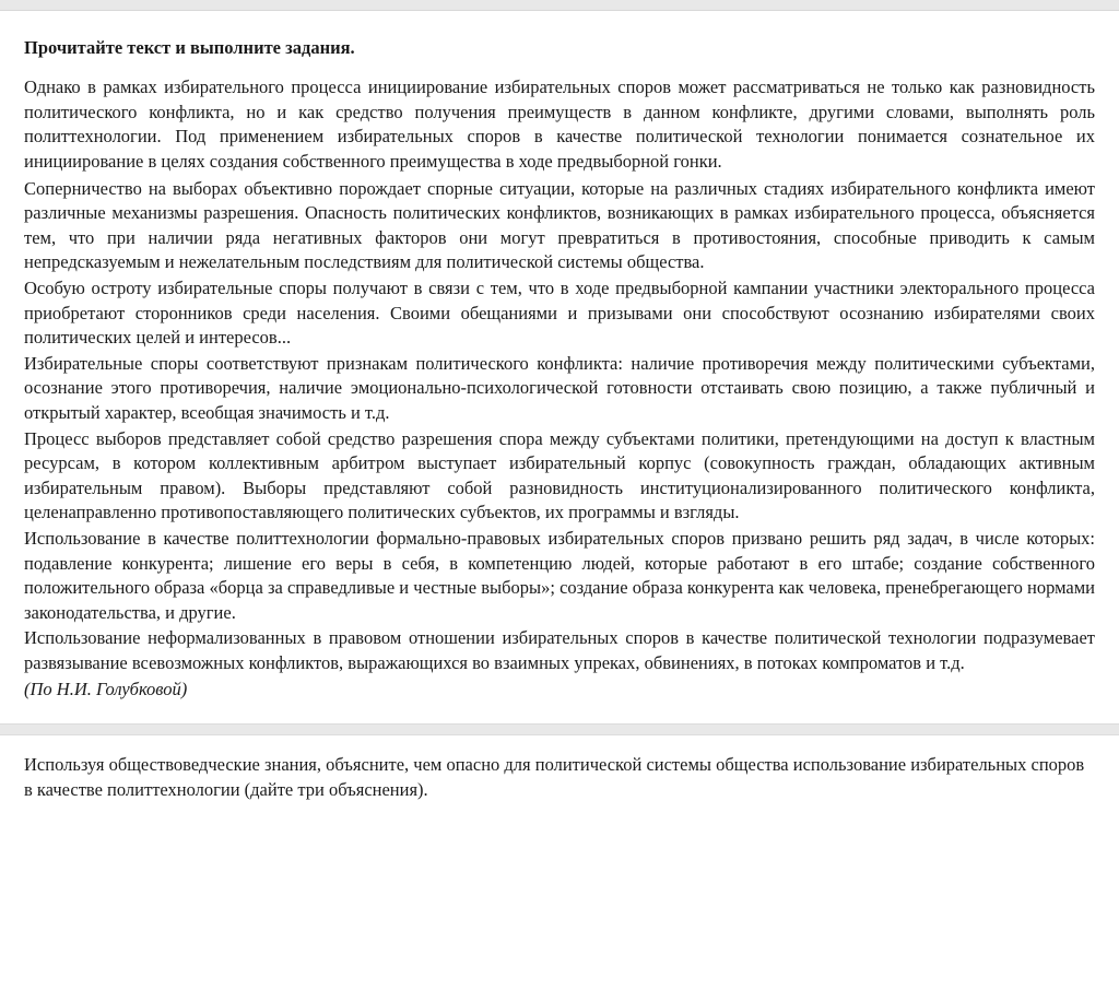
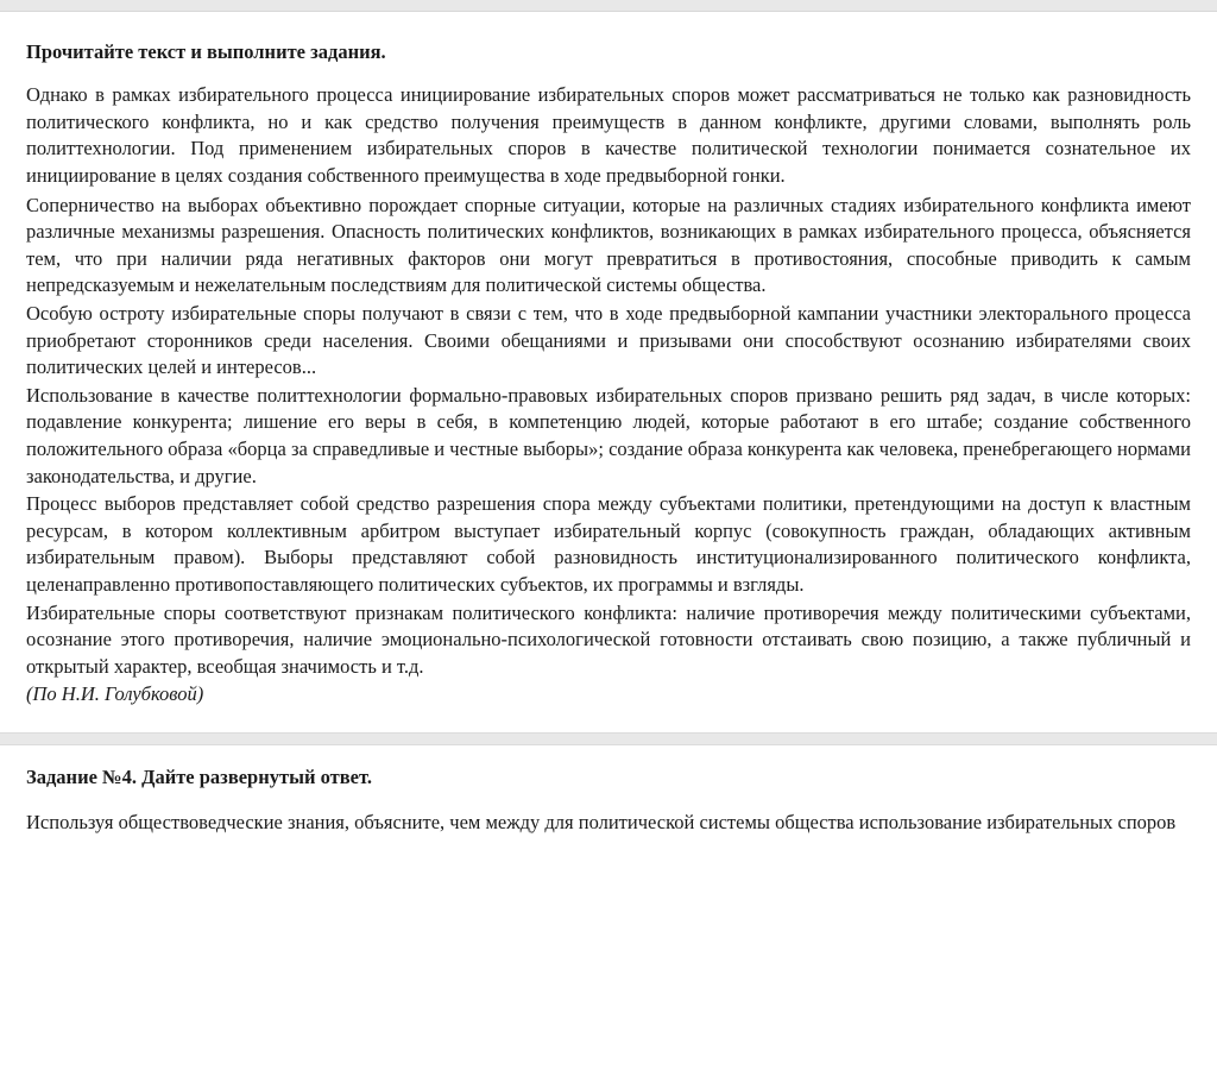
  Прочитайте текст и выполните задания.
  Однако в рамках избирательного процесса инициирование избирательных споров может рассматриваться не только как разновидность политического конфликта, но и как средство получения преимуществ в данном конфликте, другими словами, выполнять роль политтехнологии. Под применением избирательных споров в качестве политической технологии понимается сознательное их инициирование в целях создания собственного преимущества в ходе предвыборной гонки.
  Соперничество на выборах объективно порождает спорные ситуации, которые на различных стадиях избирательного конфликта имеют различные механизмы разрешения. Опасность политических конфликтов, возникающих в рамках избирательного процесса, объясняется тем, что при наличии ряда негативных факторов они могут превратиться в противостояния, способные приводить к самым непредсказуемым и нежелательным последствиям для политической системы общества.
  Особую остроту избирательные споры получают в связи с тем, что в ходе предвыборной кампании участники электорального процесса приобретают сторонников среди населения. Своими обещаниями и призывами они способствуют осознанию избирателями своих политических целей и интересов...
- Избирательные споры соответствуют признакам политического конфликта: наличие противоречия между политическими субъектами, осознание этого противоречия, наличие эмоционально-психологической готовности отстаивать свою позицию, а также публичный и открытый характер, всеобщая значимость и т.д.
+ Использование в качестве политтехнологии формально-правовых избирательных споров призвано решить ряд задач, в числе которых: подавление конкурента; лишение его веры в себя, в компетенцию людей, которые работают в его штабе; создание собственного положительного образа «борца за справедливые и честные выборы»; создание образа конкурента как человека, пренебрегающего нормами законодательства, и другие.
  Процесс выборов представляет собой средство разрешения спора между субъектами политики, претендующими на доступ к властным ресурсам, в котором коллективным арбитром выступает избирательный корпус (совокупность граждан, обладающих активным избирательным правом). Выборы представляют собой разновидность институционализированного политического конфликта, целенаправленно противопоставляющего политических субъектов, их программы и взгляды.
- Использование в качестве политтехнологии формально-правовых избирательных споров призвано решить ряд задач, в числе которых: подавление конкурента; лишение его веры в себя, в компетенцию людей, которые работают в его штабе; создание собственного положительного образа «борца за справедливые и честные выборы»; создание образа конкурента как человека, пренебрегающего нормами законодательства, и другие.
+ Избирательные споры соответствуют признакам политического конфликта: наличие противоречия между политическими субъектами, осознание этого противоречия, наличие эмоционально-психологической готовности отстаивать свою позицию, а также публичный и открытый характер, всеобщая значимость и т.д.
- Использование неформализованных в правовом отношении избирательных споров в качестве политической технологии подразумевает развязывание всевозможных конфликтов, выражающихся во взаимных упреках, обвинениях, в потоках компроматов и т.д.
  (По Н.И. Голубковой)
+ Задание №4. Дайте развернутый ответ.
- Используя обществоведческие знания, объясните, чем опасно для политической системы общества использование избирательных споров
+ Используя обществоведческие знания, объясните, чем между для политической системы общества использование избирательных споров
- в качестве политтехнологии (дайте три объяснения).
